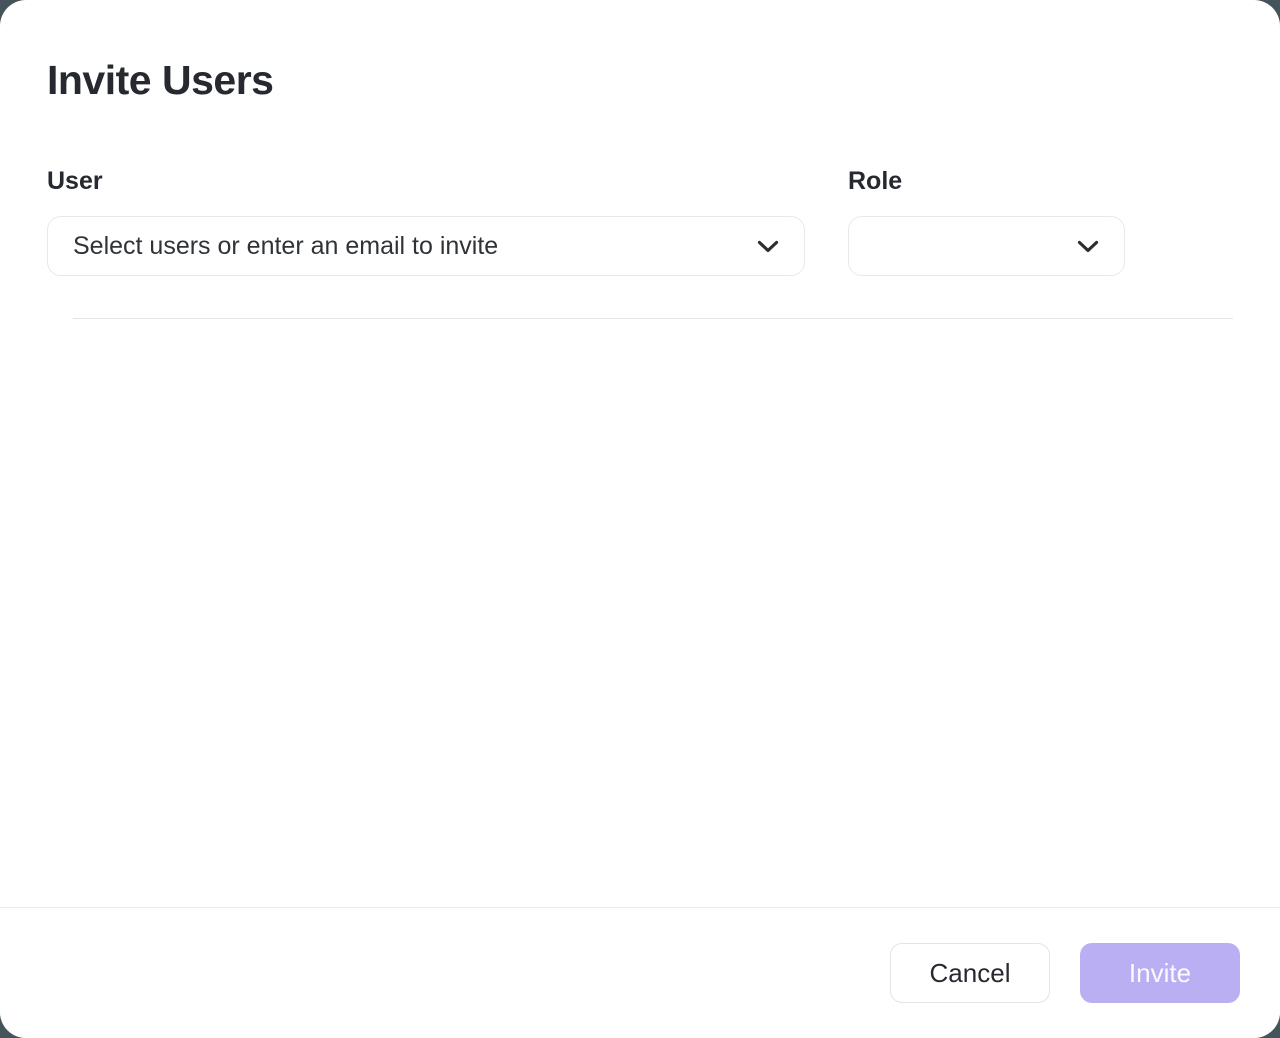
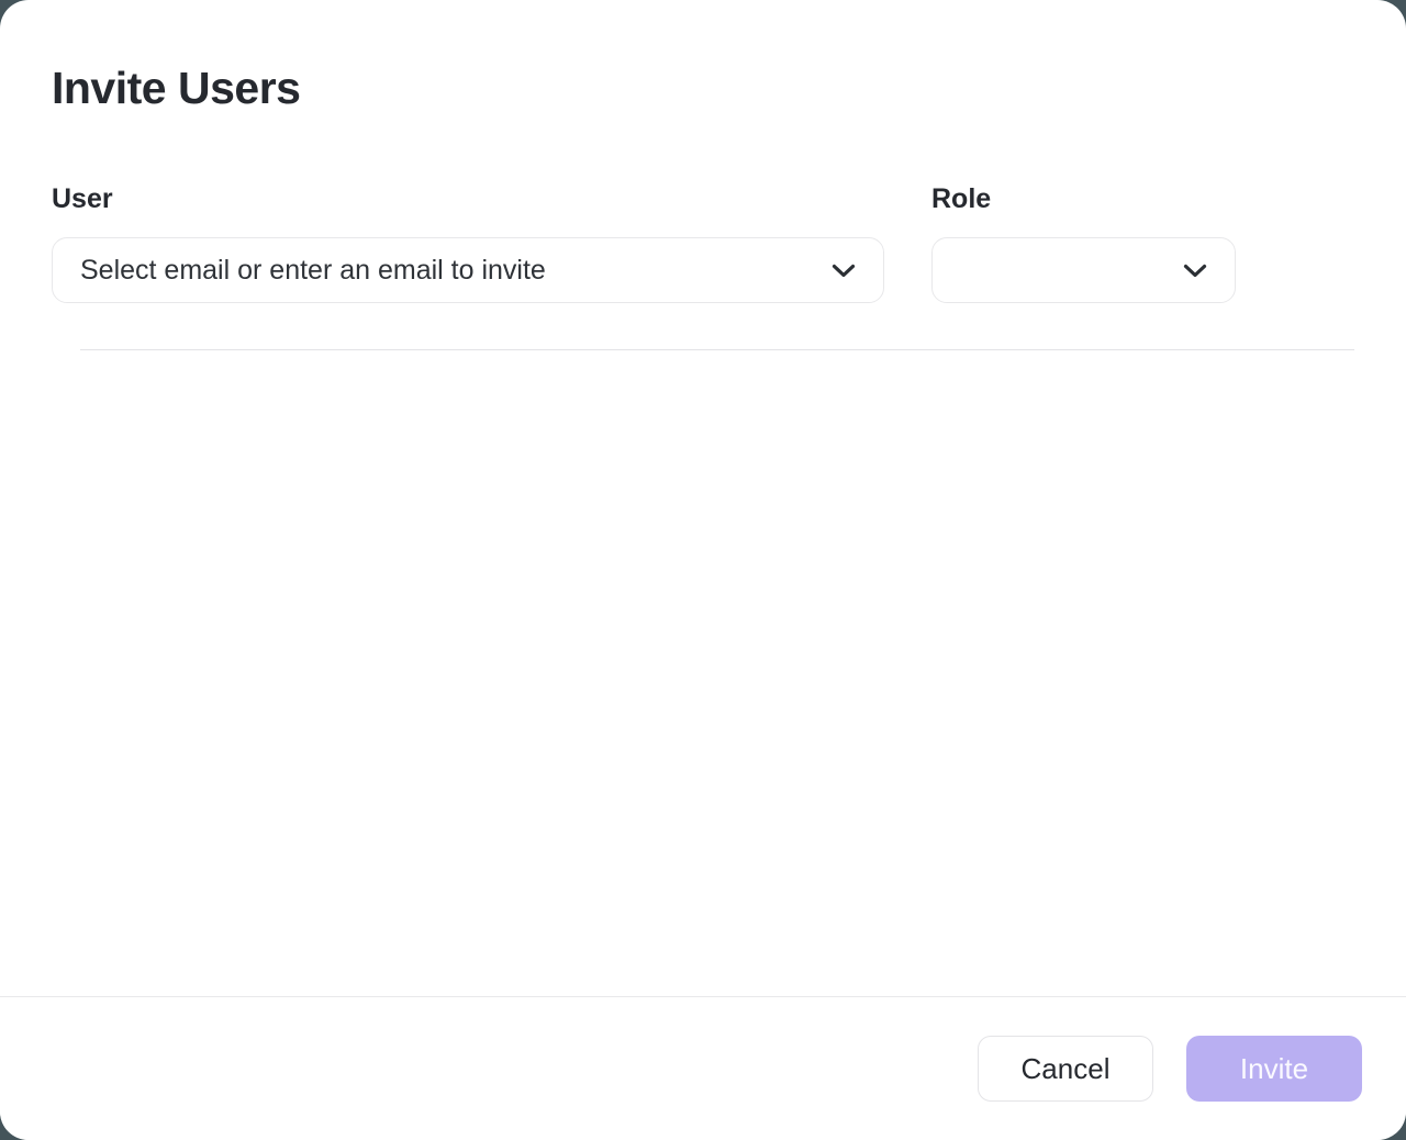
  Invite Users
  User
- Select users or enter an email to invite
+ Select email or enter an email to invite
  Role
  Cancel
  Invite
